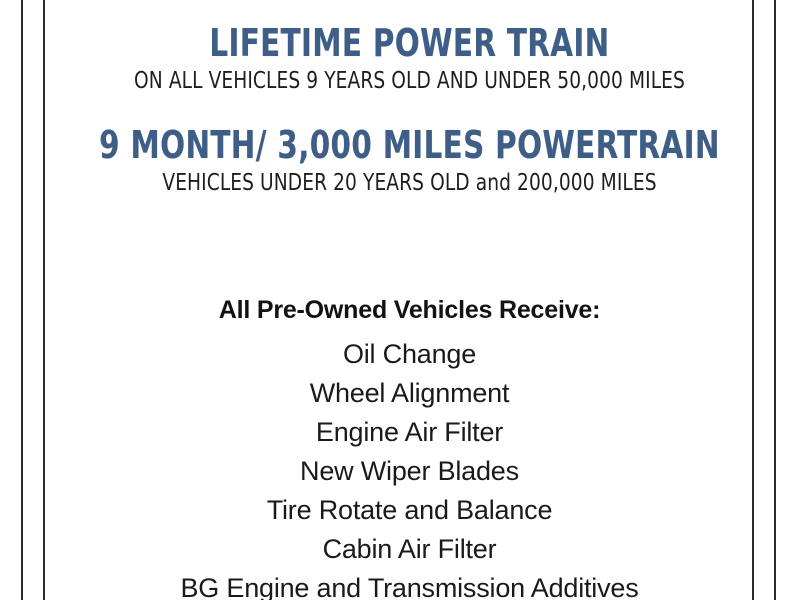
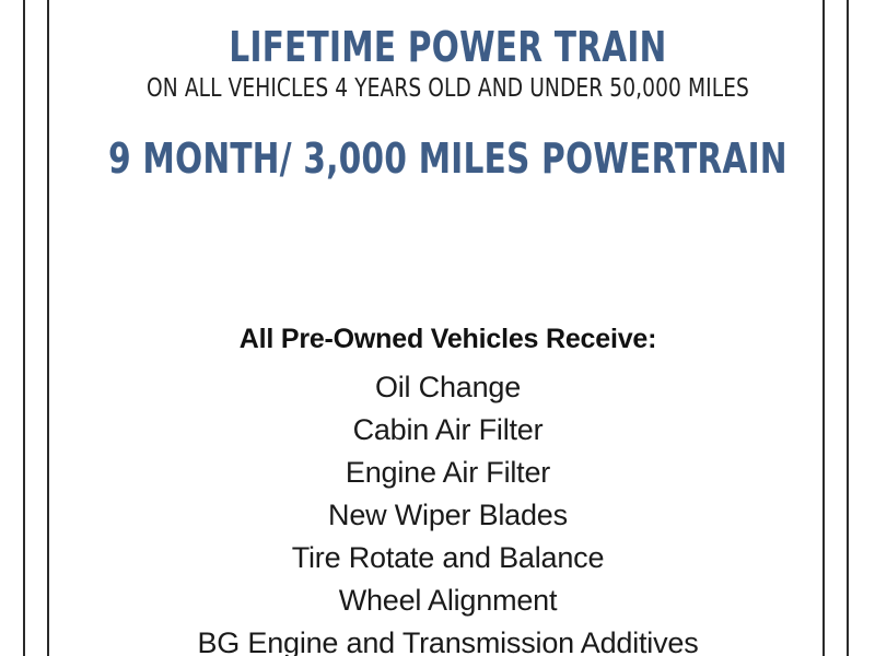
  LIFETIME POWER TRAIN
- ON ALL VEHICLES 9 YEARS OLD AND UNDER 50,000 MILES
+ ON ALL VEHICLES 4 YEARS OLD AND UNDER 50,000 MILES
  9 MONTH/ 3,000 MILES POWERTRAIN
- VEHICLES UNDER 20 YEARS OLD and 200,000 MILES
  All Pre-Owned Vehicles Receive:
  Oil Change
- Wheel Alignment
+ Cabin Air Filter
  Engine Air Filter
  New Wiper Blades
  Tire Rotate and Balance
- Cabin Air Filter
+ Wheel Alignment
  BG Engine and Transmission Additives
